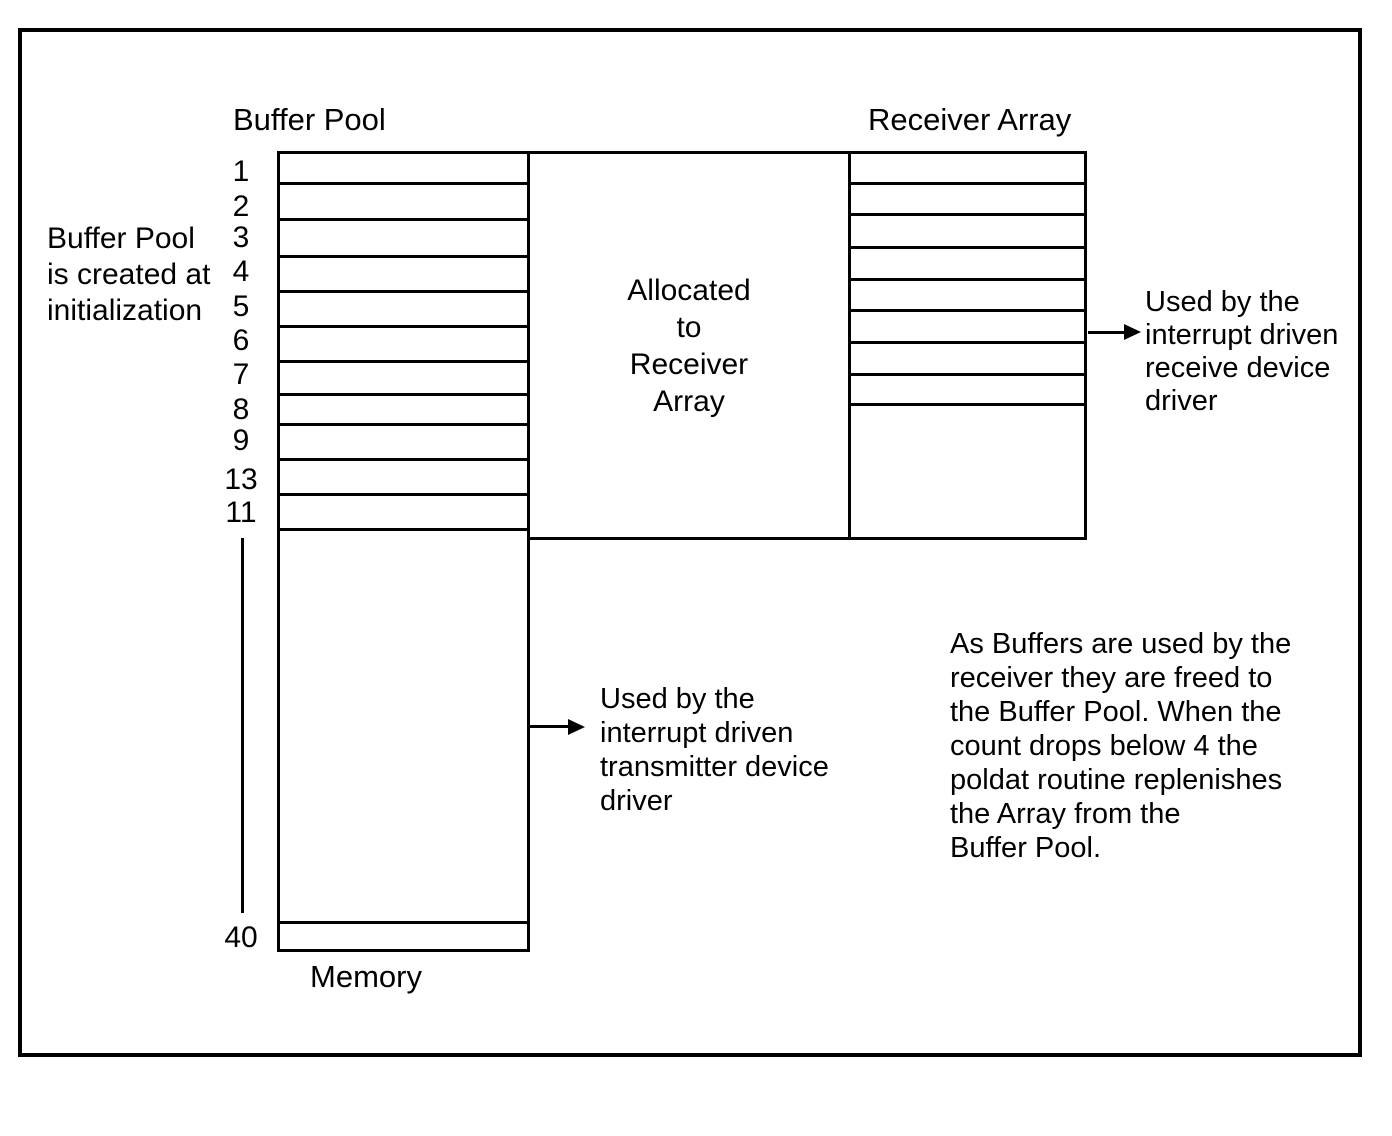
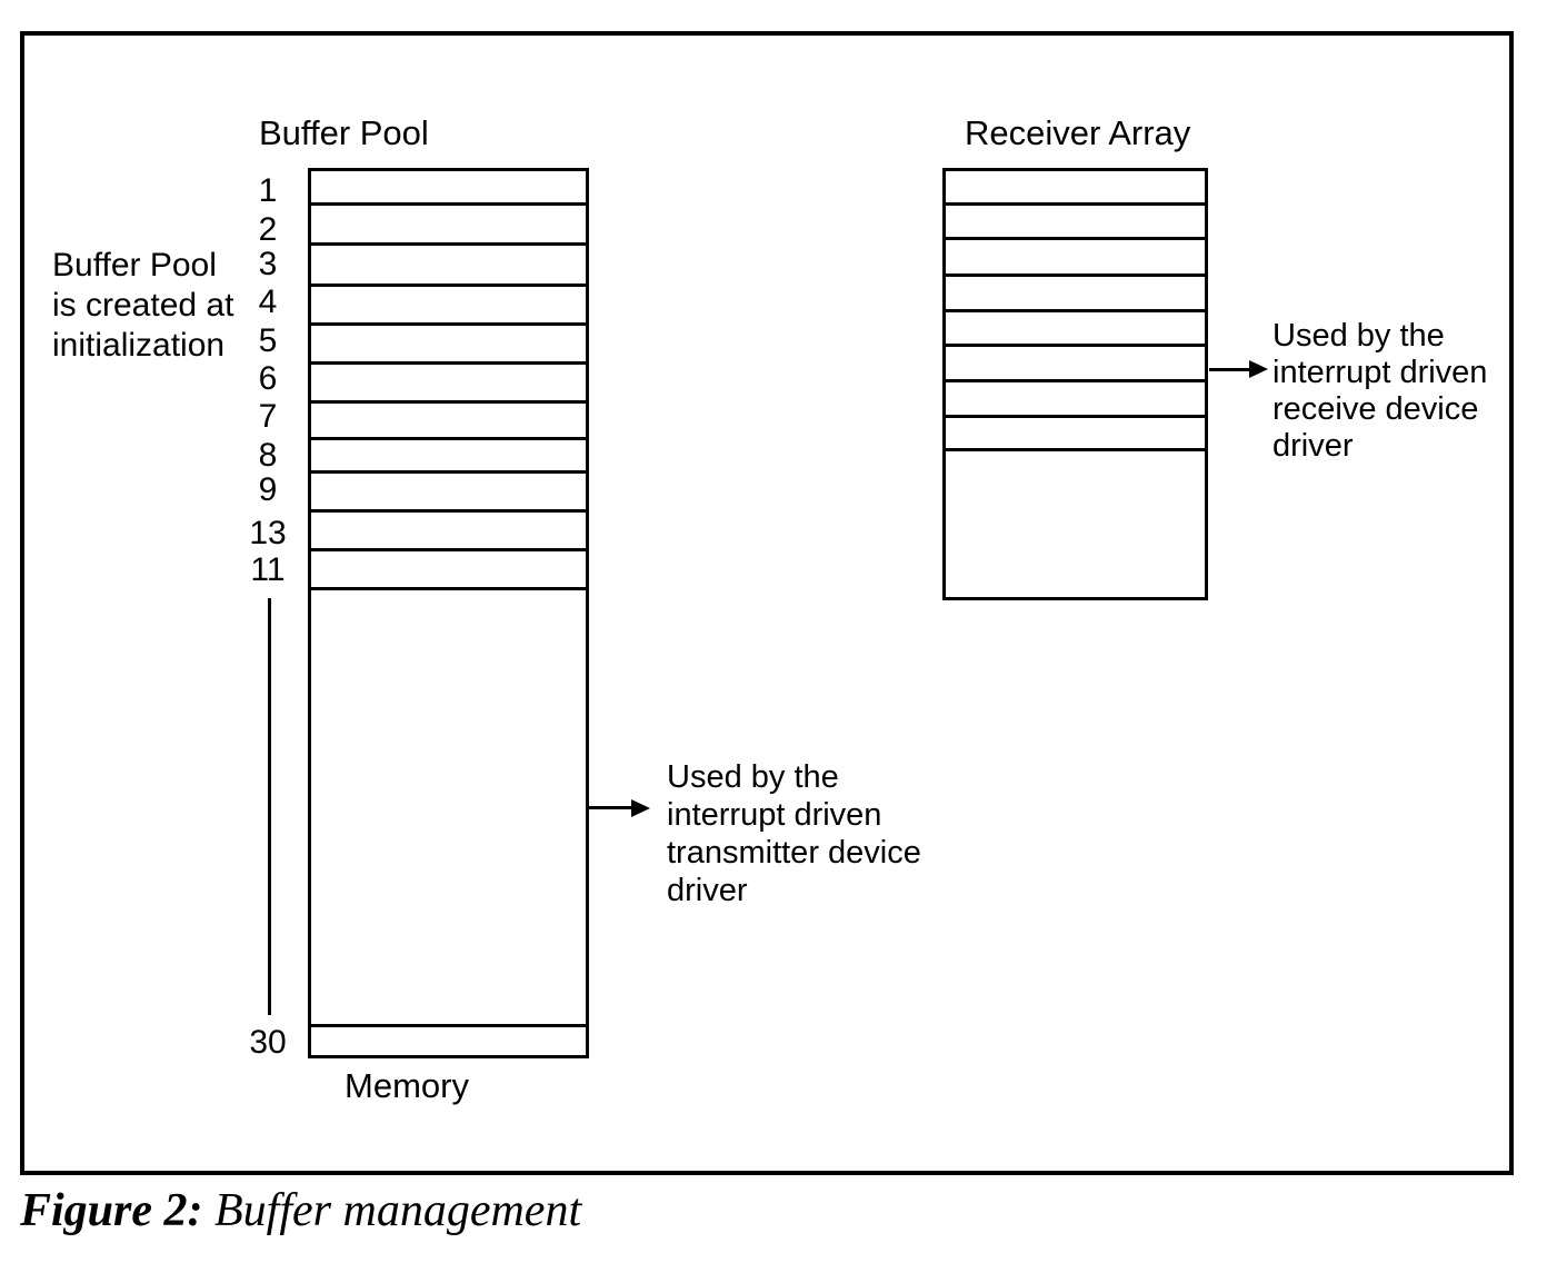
  Buffer Pool
  Receiver Array
- Allocated
- to
- Receiver
- Array
  1
  2
  3
  4
  5
  6
  7
  8
  9
  13
  11
- 40
+ 30
  Buffer Pool
  is created at
  initialization
  Used by the
  interrupt driven
  receive device
  driver
  Used by the
  interrupt driven
  transmitter device
  driver
- As Buffers are used by the
- receiver they are freed to
- the Buffer Pool. When the
- count drops below 4 the
- poldat routine replenishes
- the Array from the
- Buffer Pool.
  Memory
+ Figure 2: Buffer management
